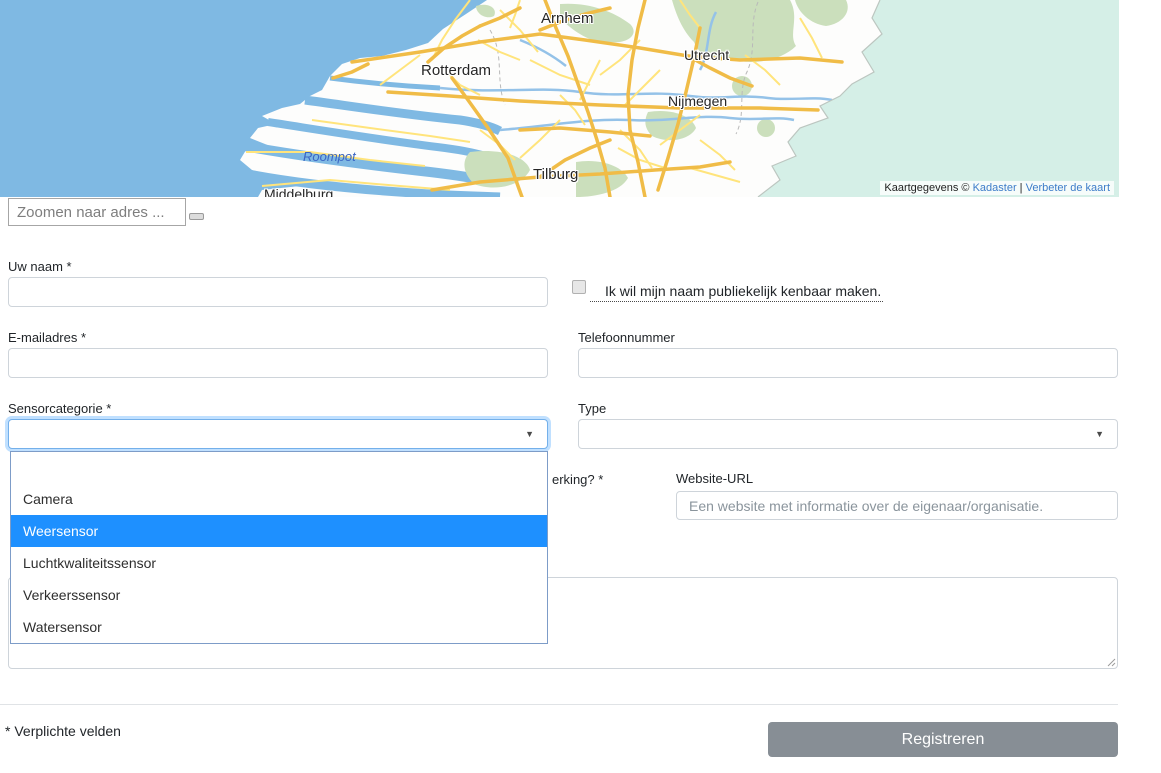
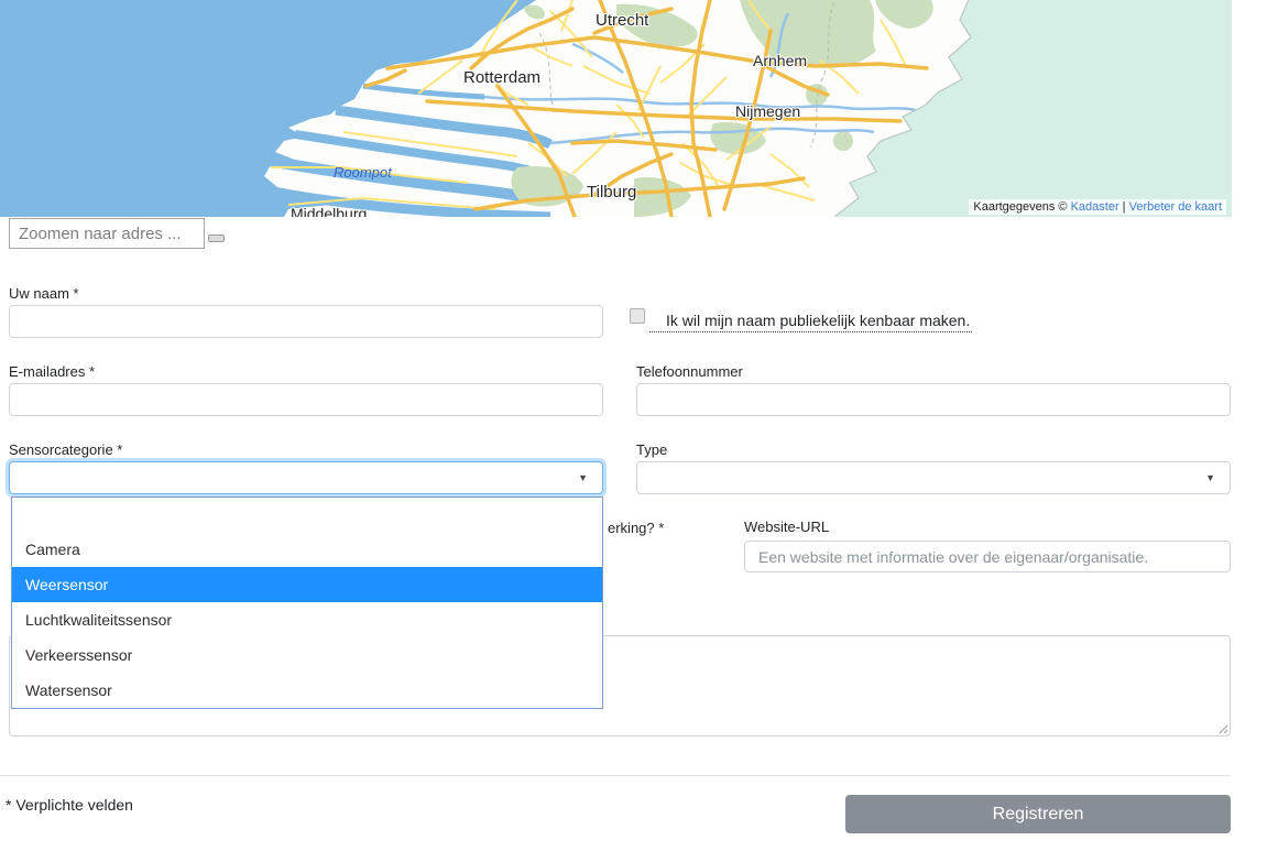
- Arnhem
+ Utrecht
  Rotterdam
- Utrecht
+ Arnhem
  Nijmegen
  Tilburg
  Middelburg
  Roompot
  Kaartgegevens © Kadaster | Verbeter de kaart
  Zoomen naar adres ...
  Uw naam *
  Ik wil mijn naam publiekelijk kenbaar maken.
  E-mailadres *
  Telefoonnummer
  Sensorcategorie *
  ▼
  Type
  ▼
  erking? *
  Website-URL
  Een website met informatie over de eigenaar/organisatie.
  Camera
  Weersensor
  Luchtkwaliteitssensor
  Verkeerssensor
  Watersensor
  * Verplichte velden
  Registreren
